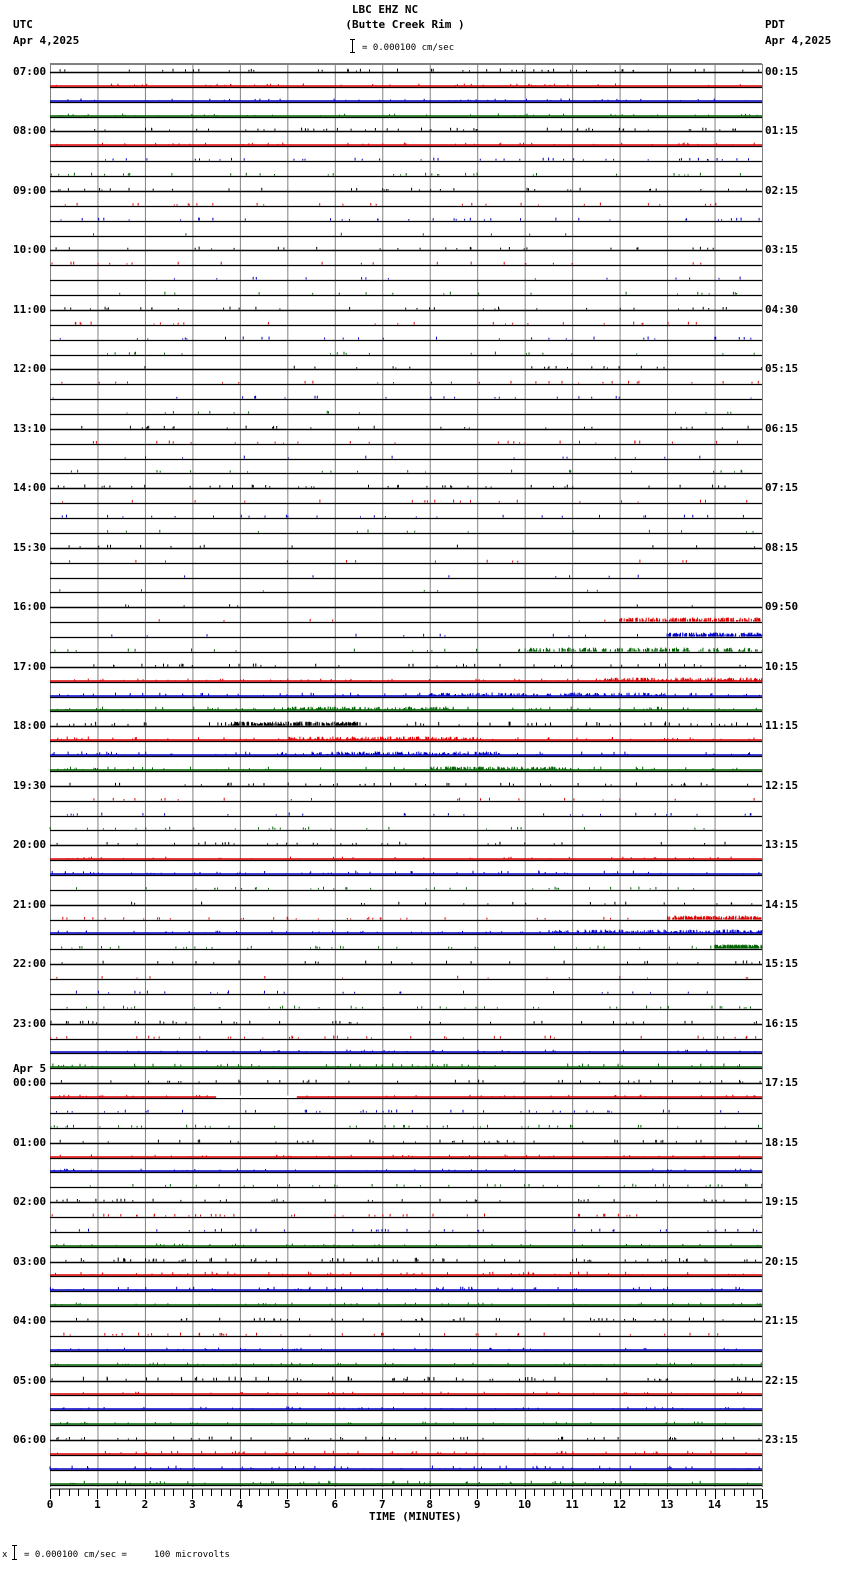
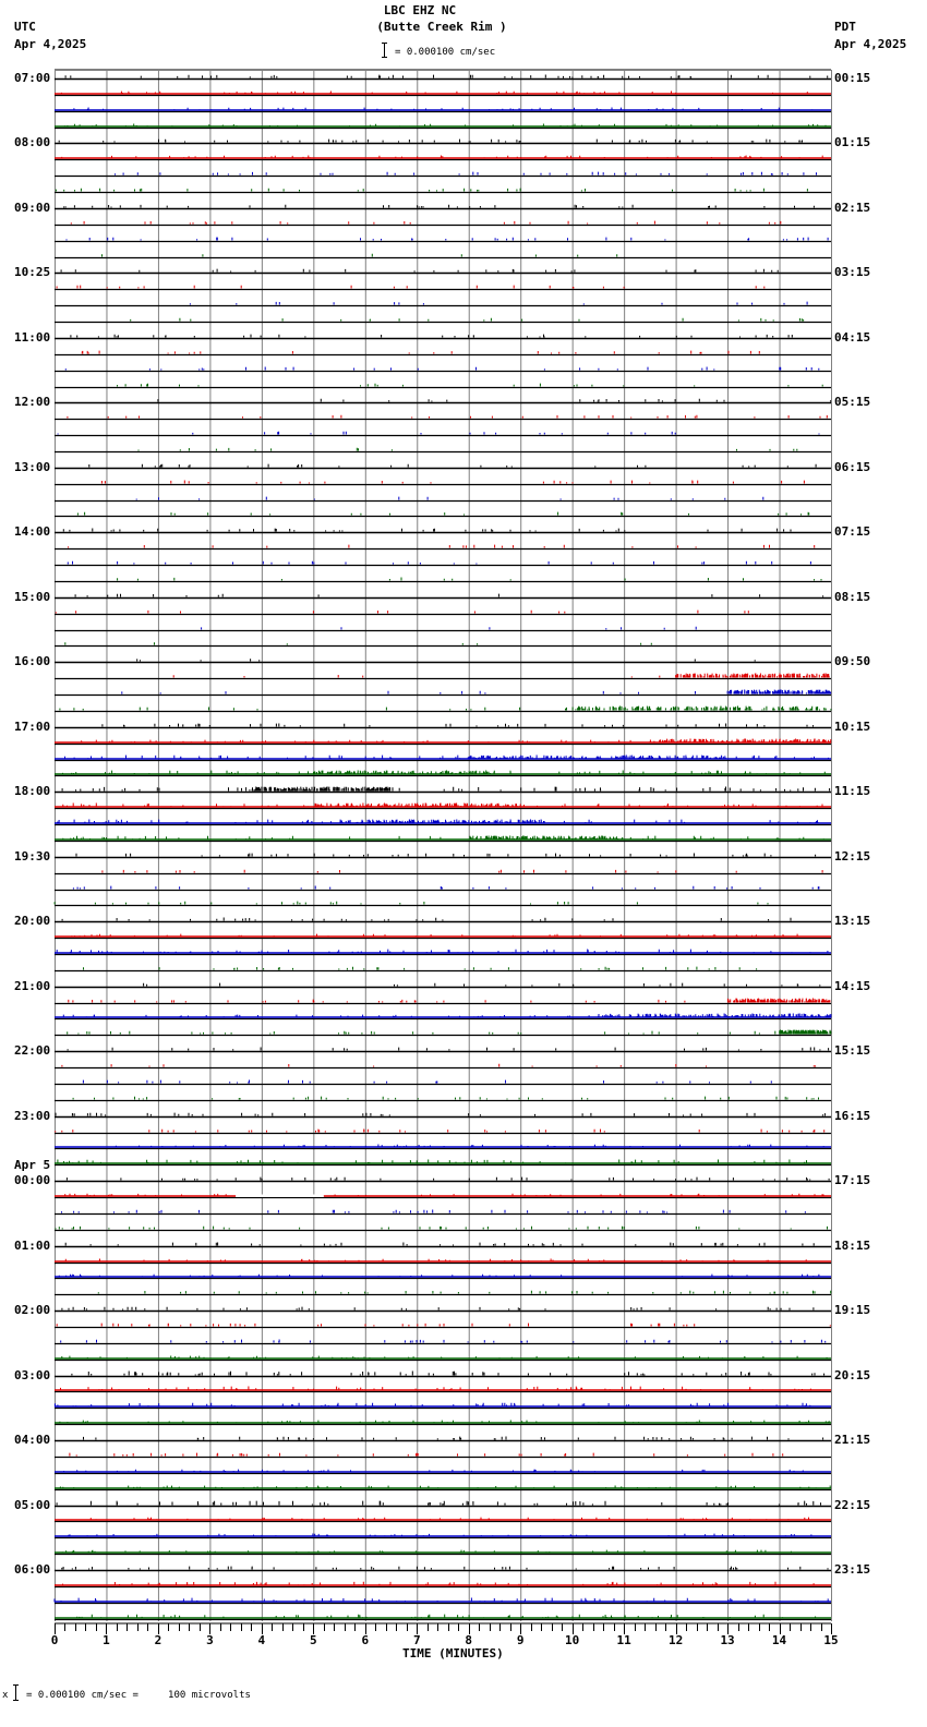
  UTC
  Apr 4,2025
  PDT
  Apr 4,2025
  LBC EHZ NC
  (Butte Creek Rim )
  = 0.000100 cm/sec
  07:00
  08:00
  09:00
- 10:00
+ 10:25
  11:00
  12:00
- 13:10
+ 13:00
  14:00
- 15:30
+ 15:00
  16:00
  17:00
  18:00
  19:30
  20:00
  21:00
  22:00
  23:00
  Apr 5
  00:00
  01:00
  02:00
  03:00
  04:00
  05:00
  06:00
  00:15
  01:15
  02:15
  03:15
- 04:30
+ 04:15
  05:15
  06:15
  07:15
  08:15
  09:50
  10:15
  11:15
  12:15
  13:15
  14:15
  15:15
  16:15
  17:15
  18:15
  19:15
  20:15
  21:15
  22:15
  23:15
  0
  1
  2
  3
  4
  5
  6
  7
  8
  9
  10
  11
  12
  13
  14
  15
  TIME (MINUTES)
  x
  = 0.000100 cm/sec = 100 microvolts
